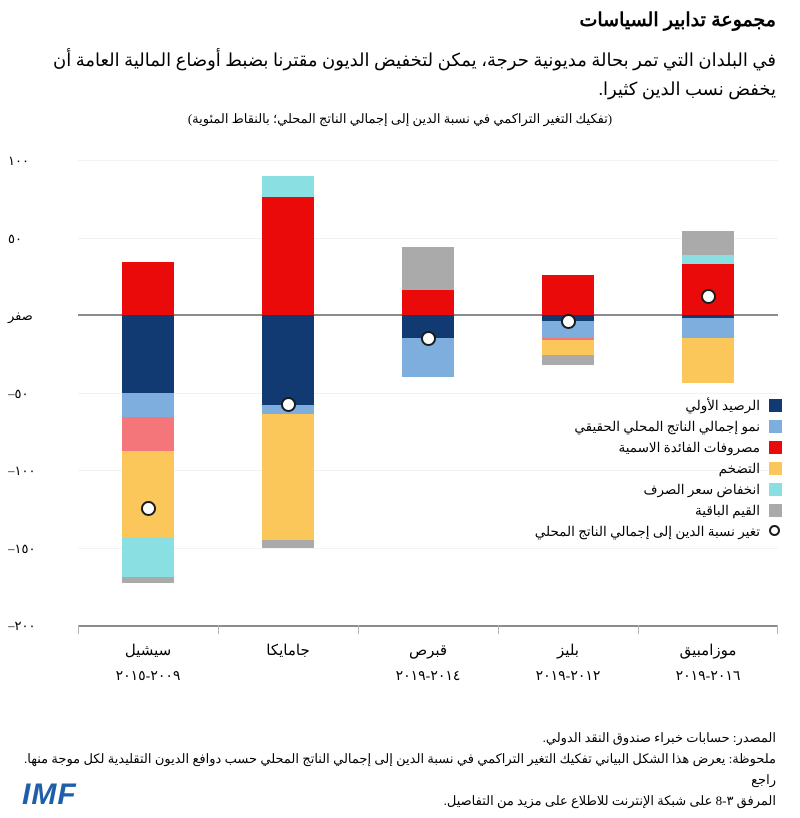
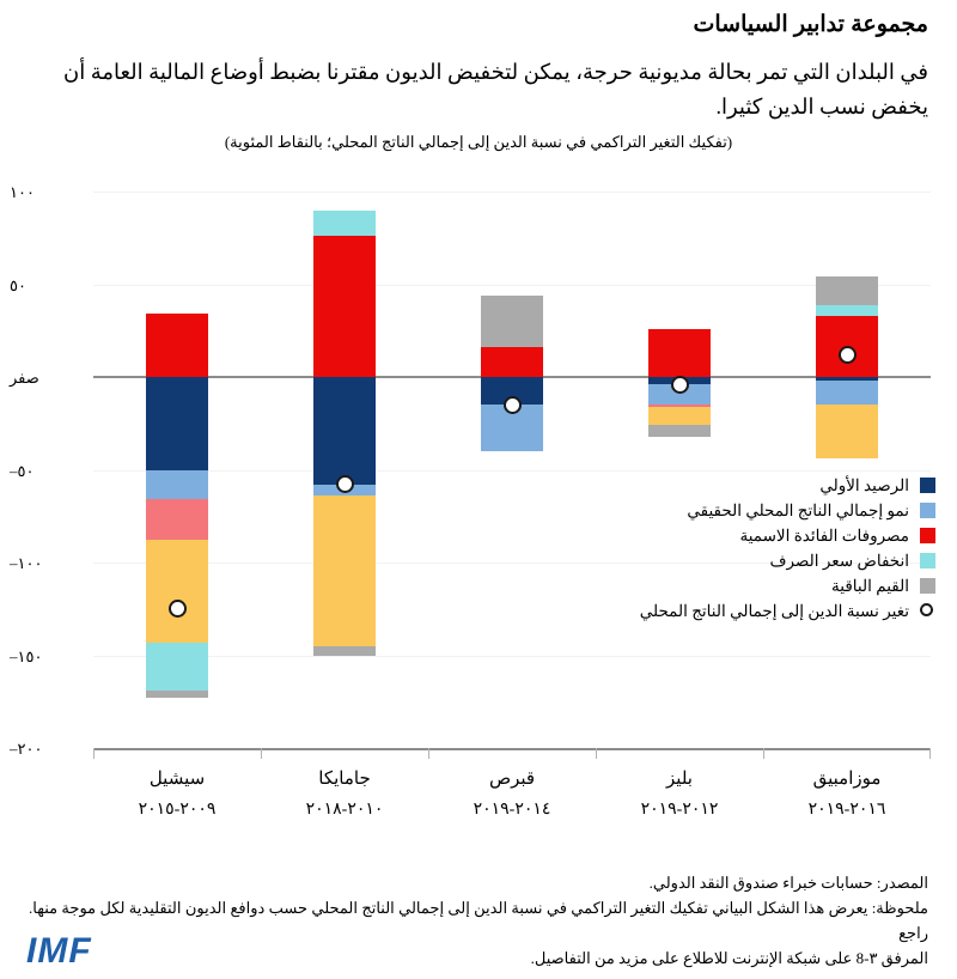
  مجموعة تدابير السياسات
  في البلدان التي تمر بحالة مديونية حرجة، يمكن لتخفيض الديون مقترنا بضبط أوضاع المالية العامة أن يخفض نسب الدين كثيرا.
  (تفكيك التغير التراكمي في نسبة الدين إلى إجمالي الناتج المحلي؛ بالنقاط المئوية)
  سيشيل
  ٢٠٠٩-٢٠١٥
  جامايكا
+ ٢٠١٠-٢٠١٨
  قبرص
  ٢٠١٤-٢٠١٩
  بليز
  ٢٠١٢-٢٠١٩
  موزامبيق
  ٢٠١٦-٢٠١٩
  الرصيد الأولي
  نمو إجمالي الناتج المحلي الحقيقي
  مصروفات الفائدة الاسمية
- التضخم
  انخفاض سعر الصرف
  القيم الباقية
  تغير نسبة الدين إلى إجمالي الناتج المحلي
  المصدر: حسابات خبراء صندوق النقد الدولي.
  ملحوظة: يعرض هذا الشكل البياني تفكيك التغير التراكمي في نسبة الدين إلى إجمالي الناتج المحلي حسب دوافع الديون التقليدية لكل موجة منها. راجع
  المرفق ٣-8 على شبكة الإنترنت للاطلاع على مزيد من التفاصيل.
  IMF
  ١٠٠
  ٥٠
  صفر
  ٥٠–
  ١٠٠–
  ١٥٠–
  ٢٠٠–
